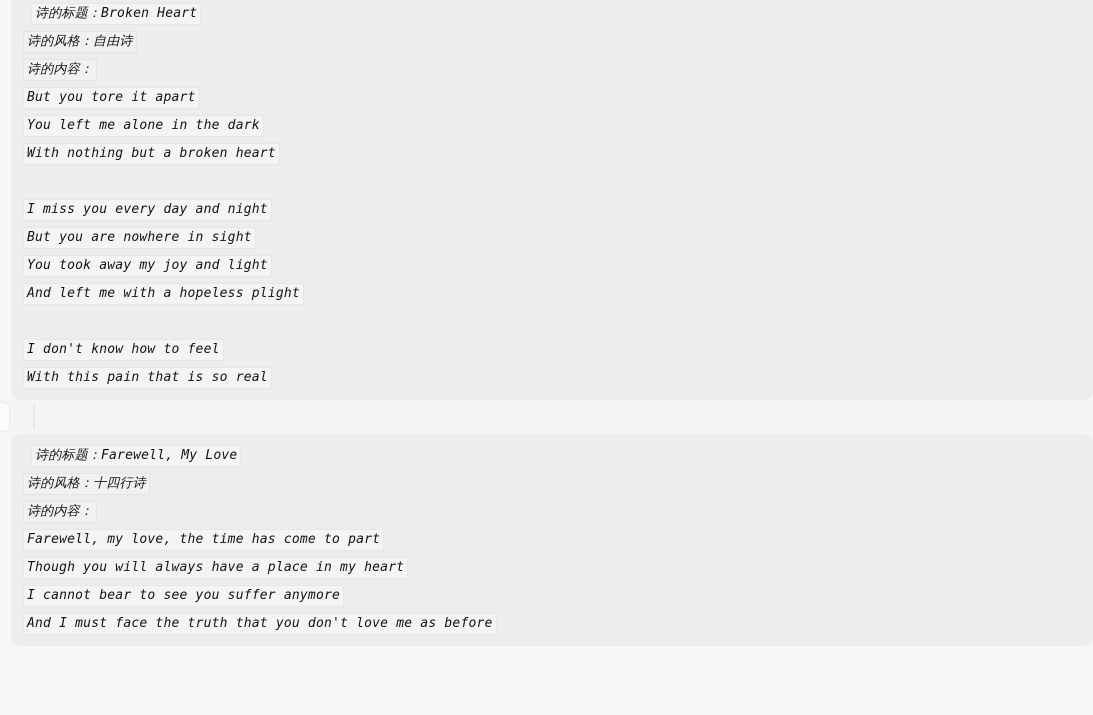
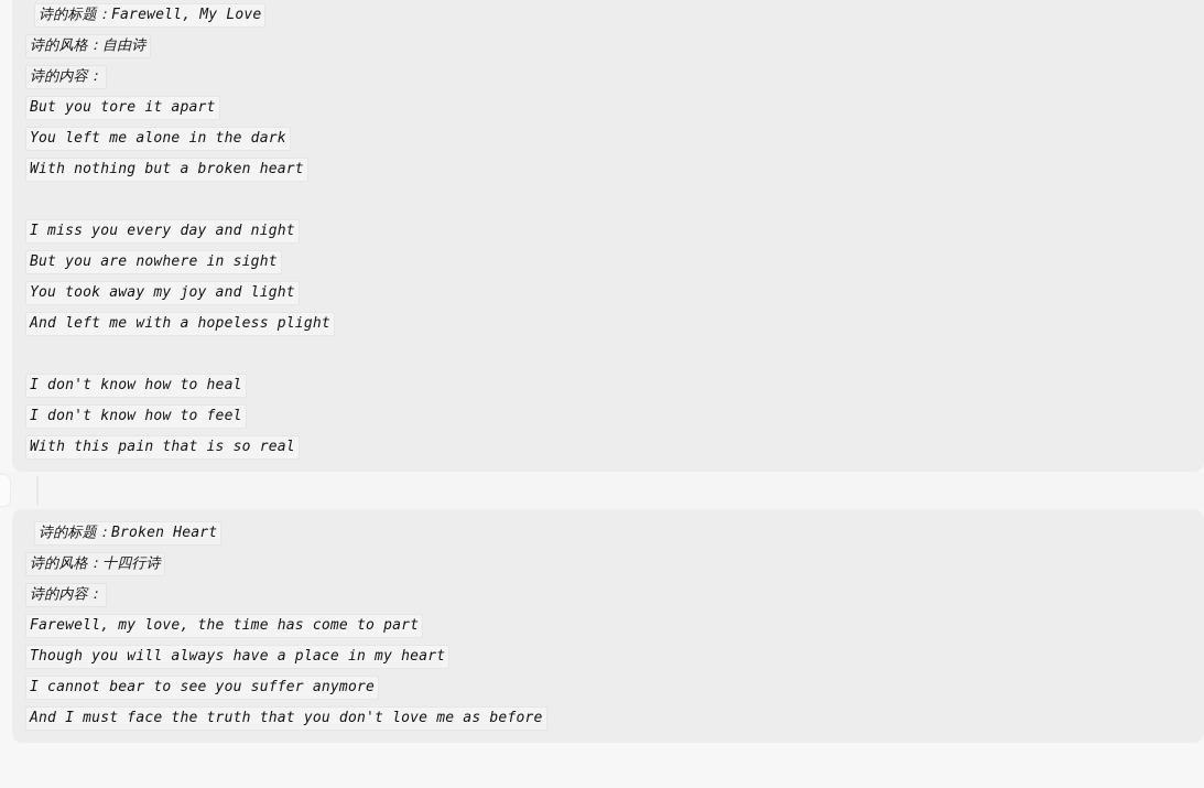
- 诗的标题：Broken Heart
+ 诗的标题：Farewell, My Love
  诗的风格：自由诗
  诗的内容：
  But you tore it apart
  You left me alone in the dark
  With nothing but a broken heart
  I miss you every day and night
  But you are nowhere in sight
  You took away my joy and light
  And left me with a hopeless plight
+ I don't know how to heal
  I don't know how to feel
  With this pain that is so real
- 诗的标题：Farewell, My Love
+ 诗的标题：Broken Heart
  诗的风格：十四行诗
  诗的内容：
  Farewell, my love, the time has come to part
  Though you will always have a place in my heart
  I cannot bear to see you suffer anymore
  And I must face the truth that you don't love me as before
